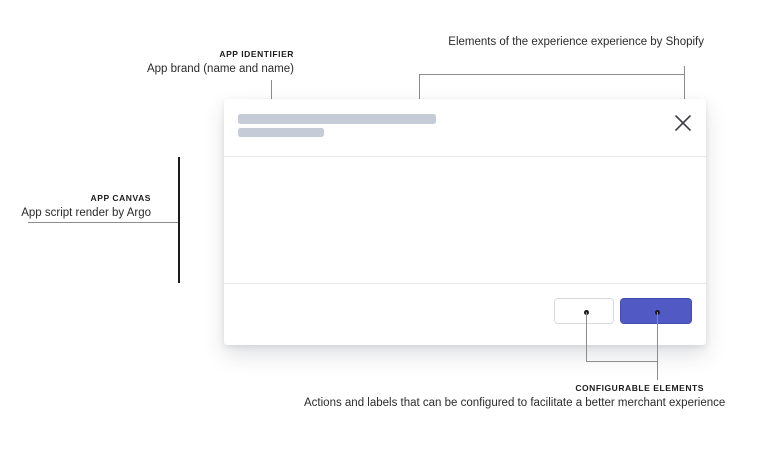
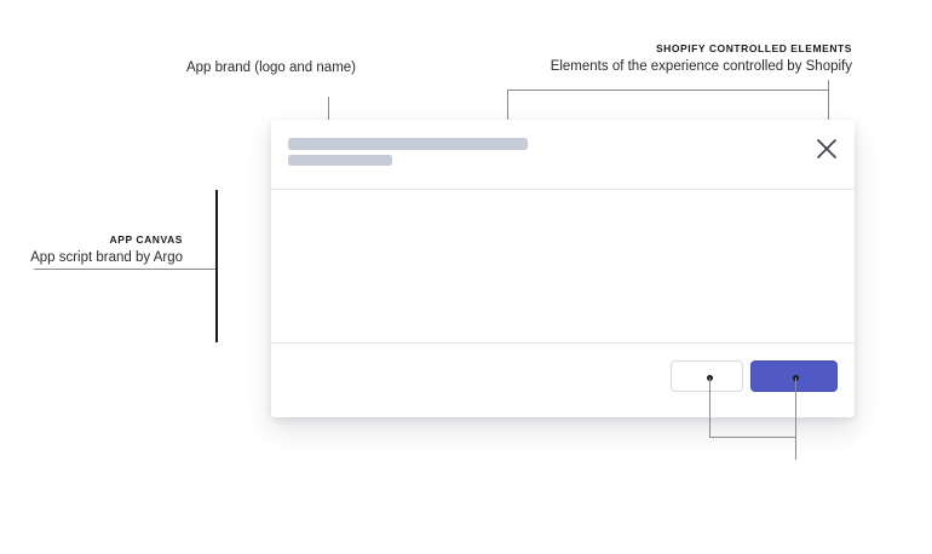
- APP IDENTIFIER
- App brand (name and name)
+ App brand (logo and name)
+ SHOPIFY CONTROLLED ELEMENTS
- Elements of the experience experience by Shopify
+ Elements of the experience controlled by Shopify
  APP CANVAS
- App script render by Argo
+ App script brand by Argo
- CONFIGURABLE ELEMENTS
- Actions and labels that can be configured to facilitate a better merchant experience
